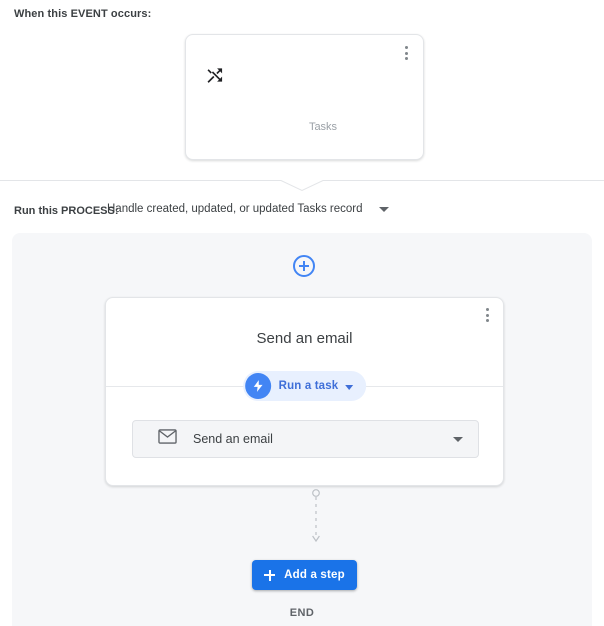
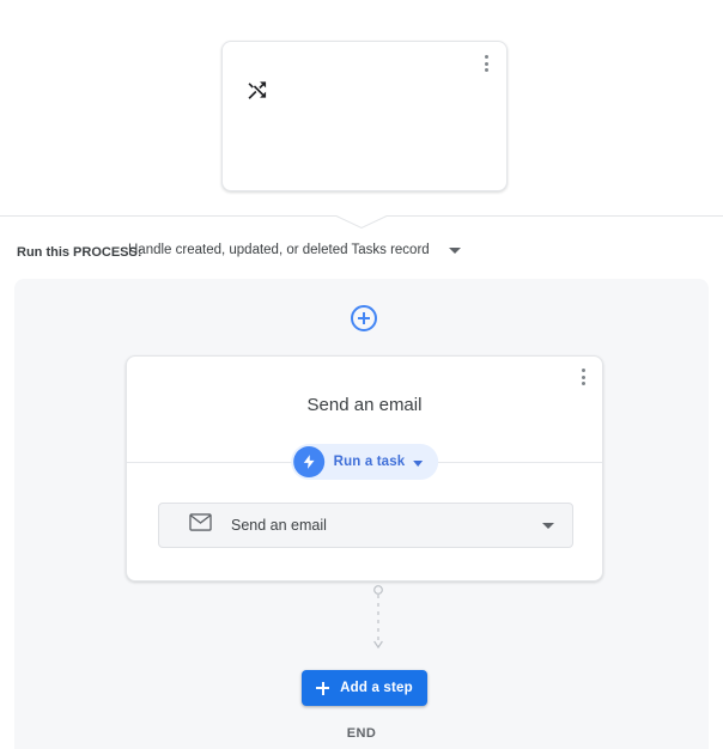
- When this EVENT occurs:
- Tasks
  Run this PROCESS:
- Handle created, updated, or updated Tasks record
+ Handle created, updated, or deleted Tasks record
  Send an email
  Run a task
  Send an email
  Add a step
  END
